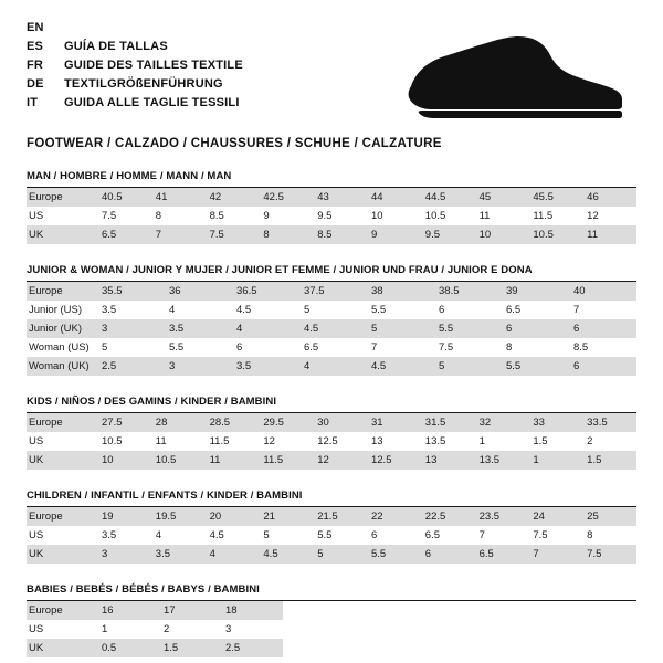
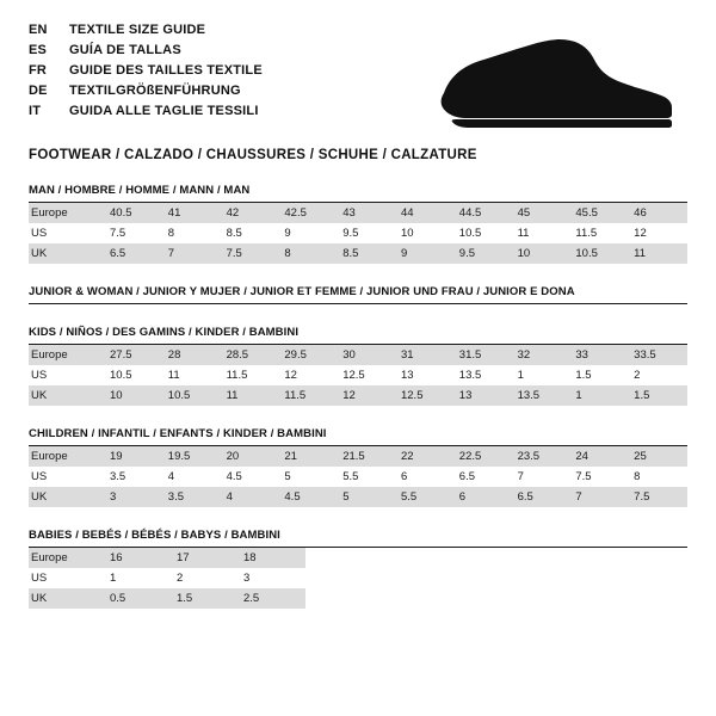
  EN
+ TEXTILE SIZE GUIDE
  ES
  GUÍA DE TALLAS
  FR
  GUIDE DES TAILLES TEXTILE
  DE
  TEXTILGRÖßENFÜHRUNG
  IT
  GUIDA ALLE TAGLIE TESSILI
  FOOTWEAR / CALZADO / CHAUSSURES / SCHUHE / CALZATURE
  MAN / HOMBRE / HOMME / MANN / MAN
  Europe	40.5	41	42	42.5	43	44	44.5	45	45.5	46
  US	7.5	8	8.5	9	9.5	10	10.5	11	11.5	12
  UK	6.5	7	7.5	8	8.5	9	9.5	10	10.5	11
  JUNIOR & WOMAN / JUNIOR Y MUJER / JUNIOR ET FEMME / JUNIOR UND FRAU / JUNIOR E DONA
- Europe	35.5	36	36.5	37.5	38	38.5	39	40
- Junior (US)	3.5	4	4.5	5	5.5	6	6.5	7
- Junior (UK)	3	3.5	4	4.5	5	5.5	6	6
- Woman (US)	5	5.5	6	6.5	7	7.5	8	8.5
- Woman (UK)	2.5	3	3.5	4	4.5	5	5.5	6
  KIDS / NIÑOS / DES GAMINS / KINDER / BAMBINI
  Europe	27.5	28	28.5	29.5	30	31	31.5	32	33	33.5
  US	10.5	11	11.5	12	12.5	13	13.5	1	1.5	2
  UK	10	10.5	11	11.5	12	12.5	13	13.5	1	1.5
  CHILDREN / INFANTIL / ENFANTS / KINDER / BAMBINI
  Europe	19	19.5	20	21	21.5	22	22.5	23.5	24	25
  US	3.5	4	4.5	5	5.5	6	6.5	7	7.5	8
  UK	3	3.5	4	4.5	5	5.5	6	6.5	7	7.5
  BABIES / BEBÉS / BÉBÉS / BABYS / BAMBINI
  Europe	16	17	18
  US	1	2	3
  UK	0.5	1.5	2.5
